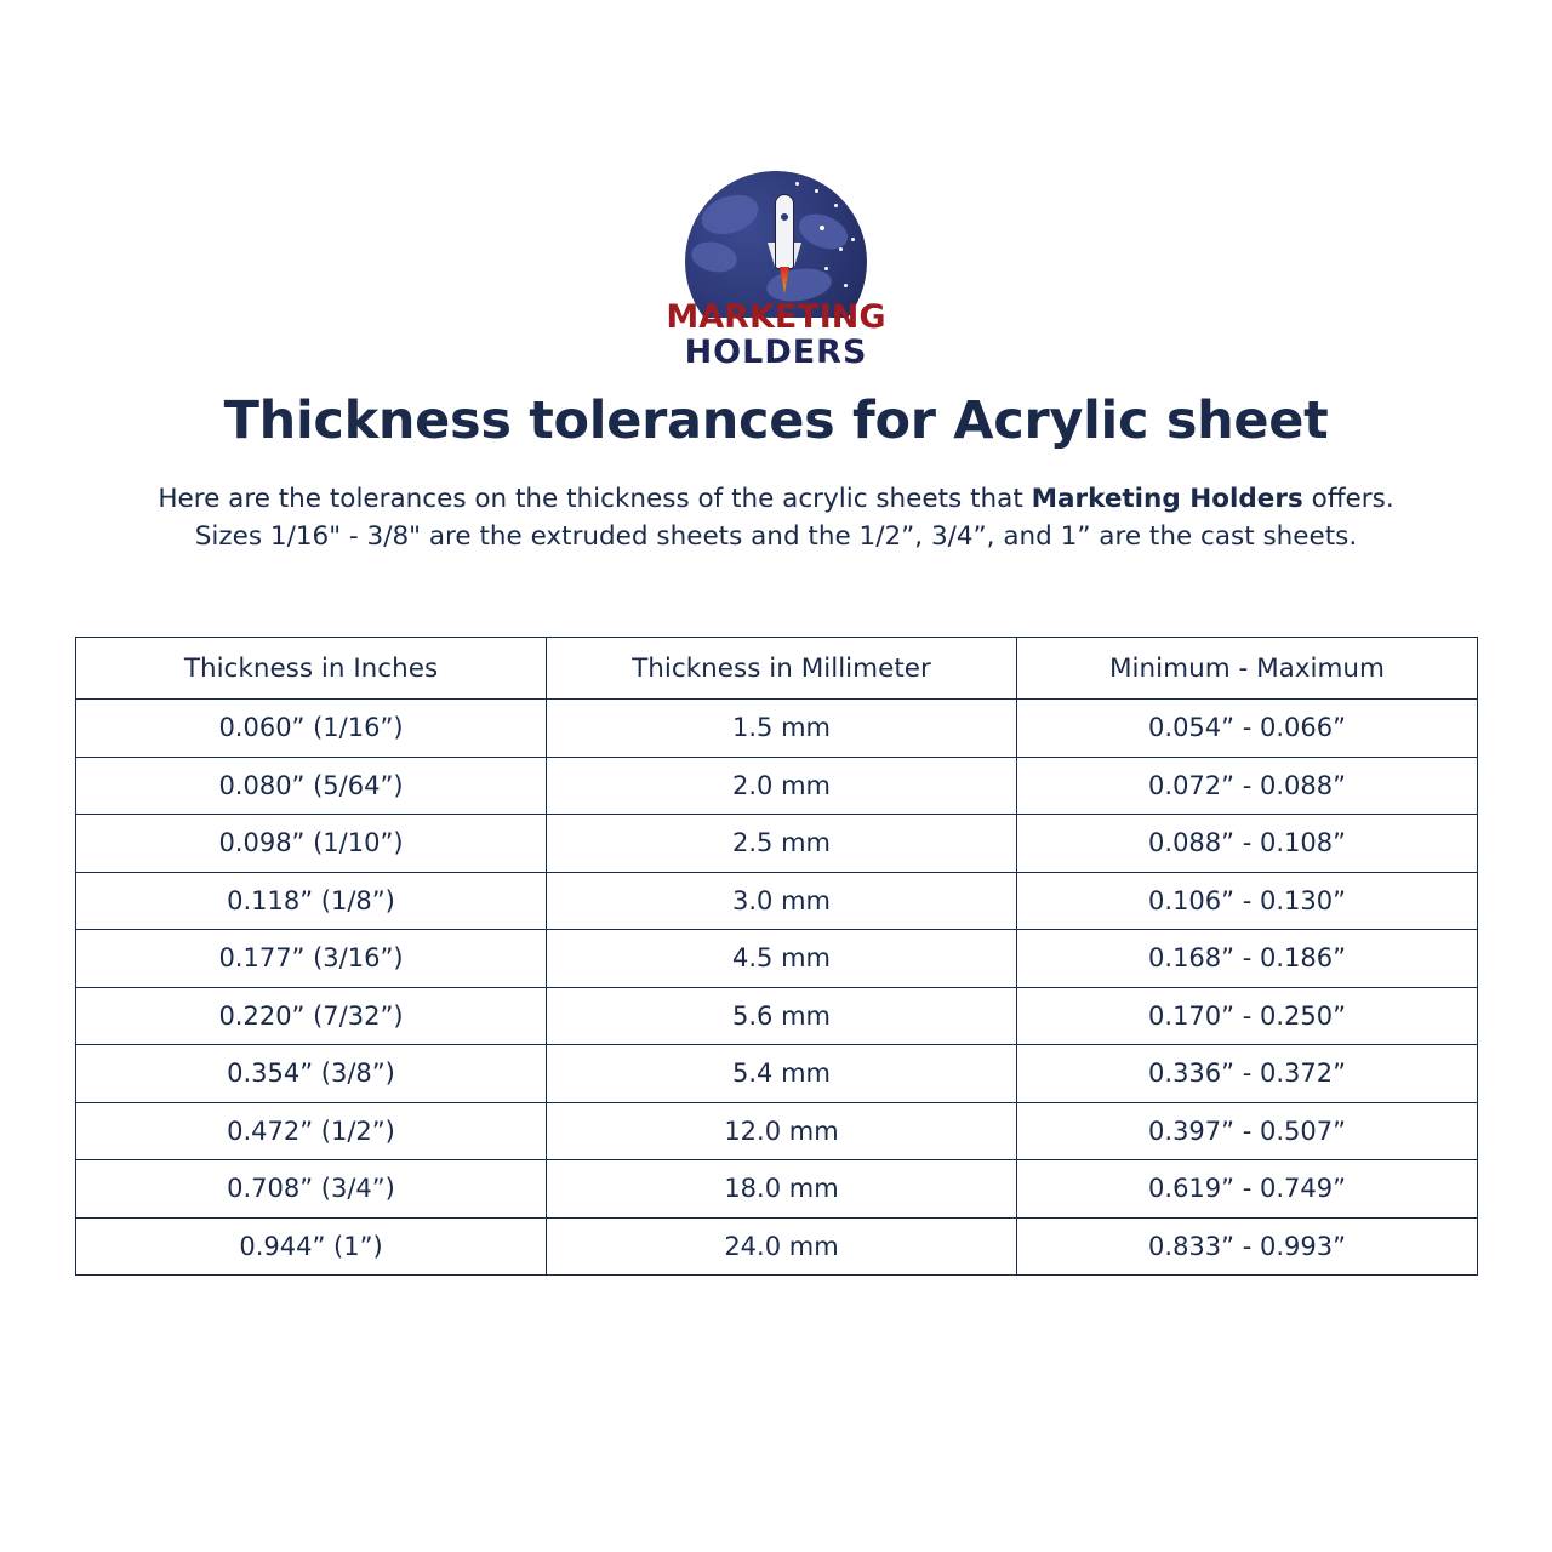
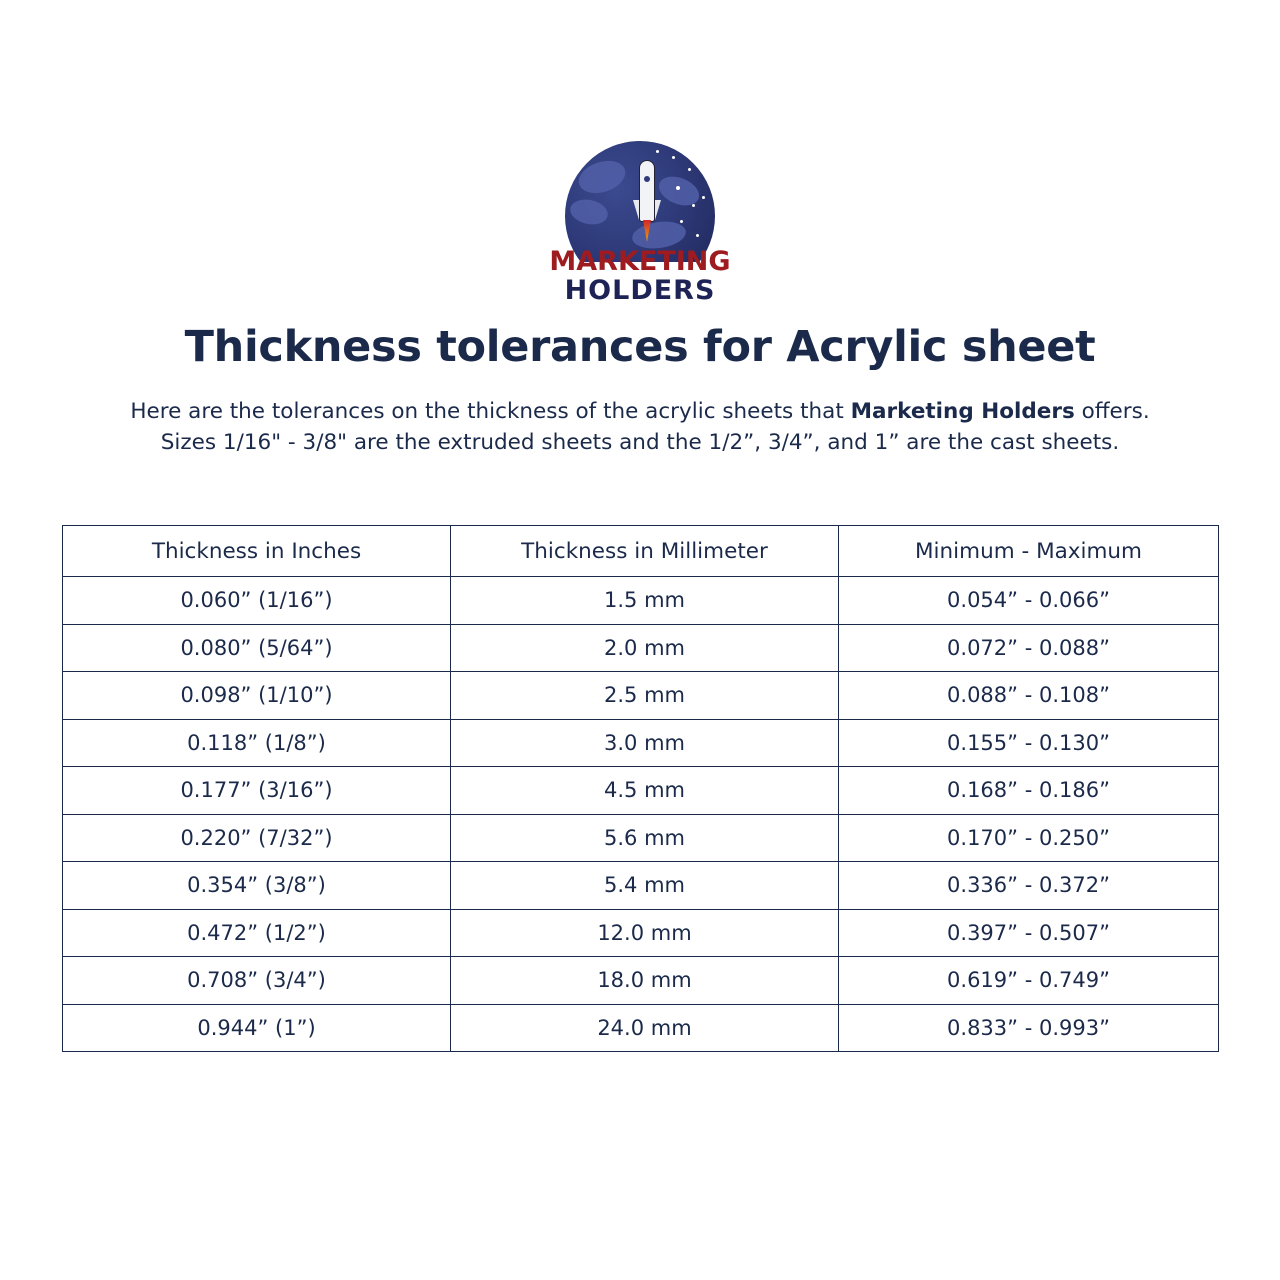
  MARKETING
  HOLDERS
  Thickness tolerances for Acrylic sheet
  Here are the tolerances on the thickness of the acrylic sheets that Marketing Holders offers.
  Sizes 1/16" - 3/8" are the extruded sheets and the 1/2”, 3/4”, and 1” are the cast sheets.
  Thickness in Inches	Thickness in Millimeter	Minimum - Maximum
  0.060” (1/16”)	1.5 mm	0.054” - 0.066”
  0.080” (5/64”)	2.0 mm	0.072” - 0.088”
  0.098” (1/10”)	2.5 mm	0.088” - 0.108”
- 0.118” (1/8”)	3.0 mm	0.106” - 0.130”
+ 0.118” (1/8”)	3.0 mm	0.155” - 0.130”
  0.177” (3/16”)	4.5 mm	0.168” - 0.186”
  0.220” (7/32”)	5.6 mm	0.170” - 0.250”
  0.354” (3/8”)	5.4 mm	0.336” - 0.372”
  0.472” (1/2”)	12.0 mm	0.397” - 0.507”
  0.708” (3/4”)	18.0 mm	0.619” - 0.749”
  0.944” (1”)	24.0 mm	0.833” - 0.993”
